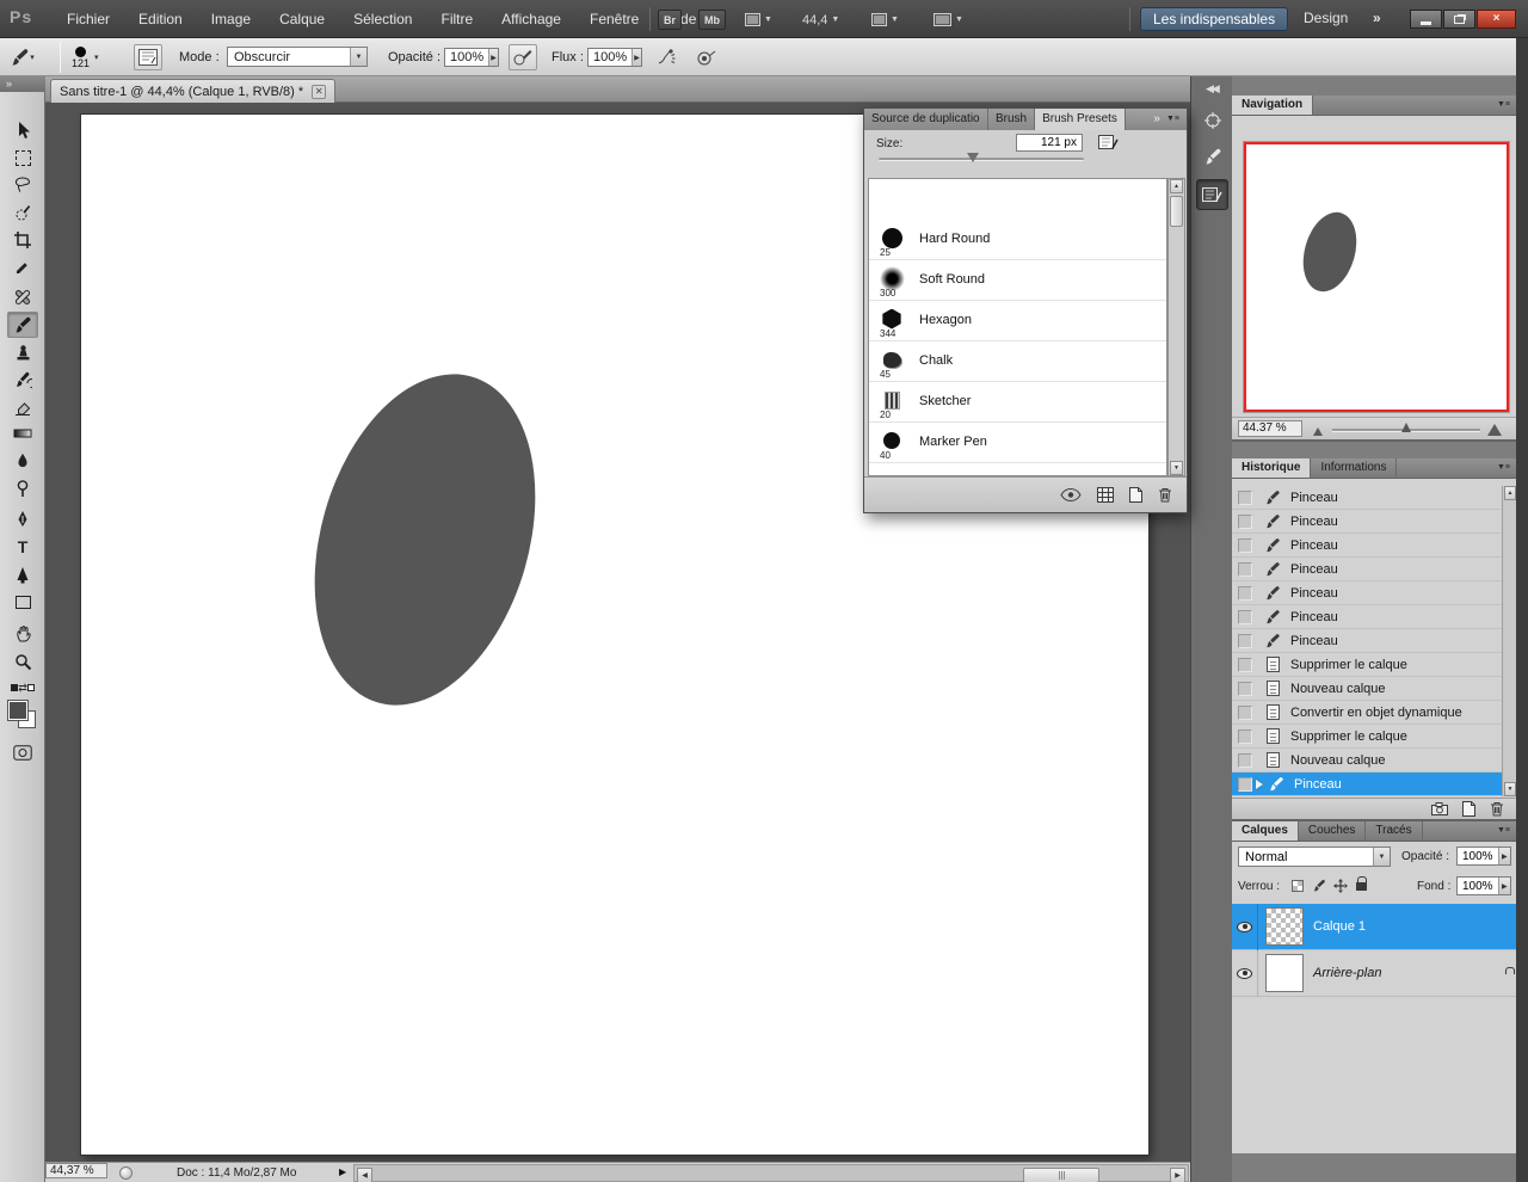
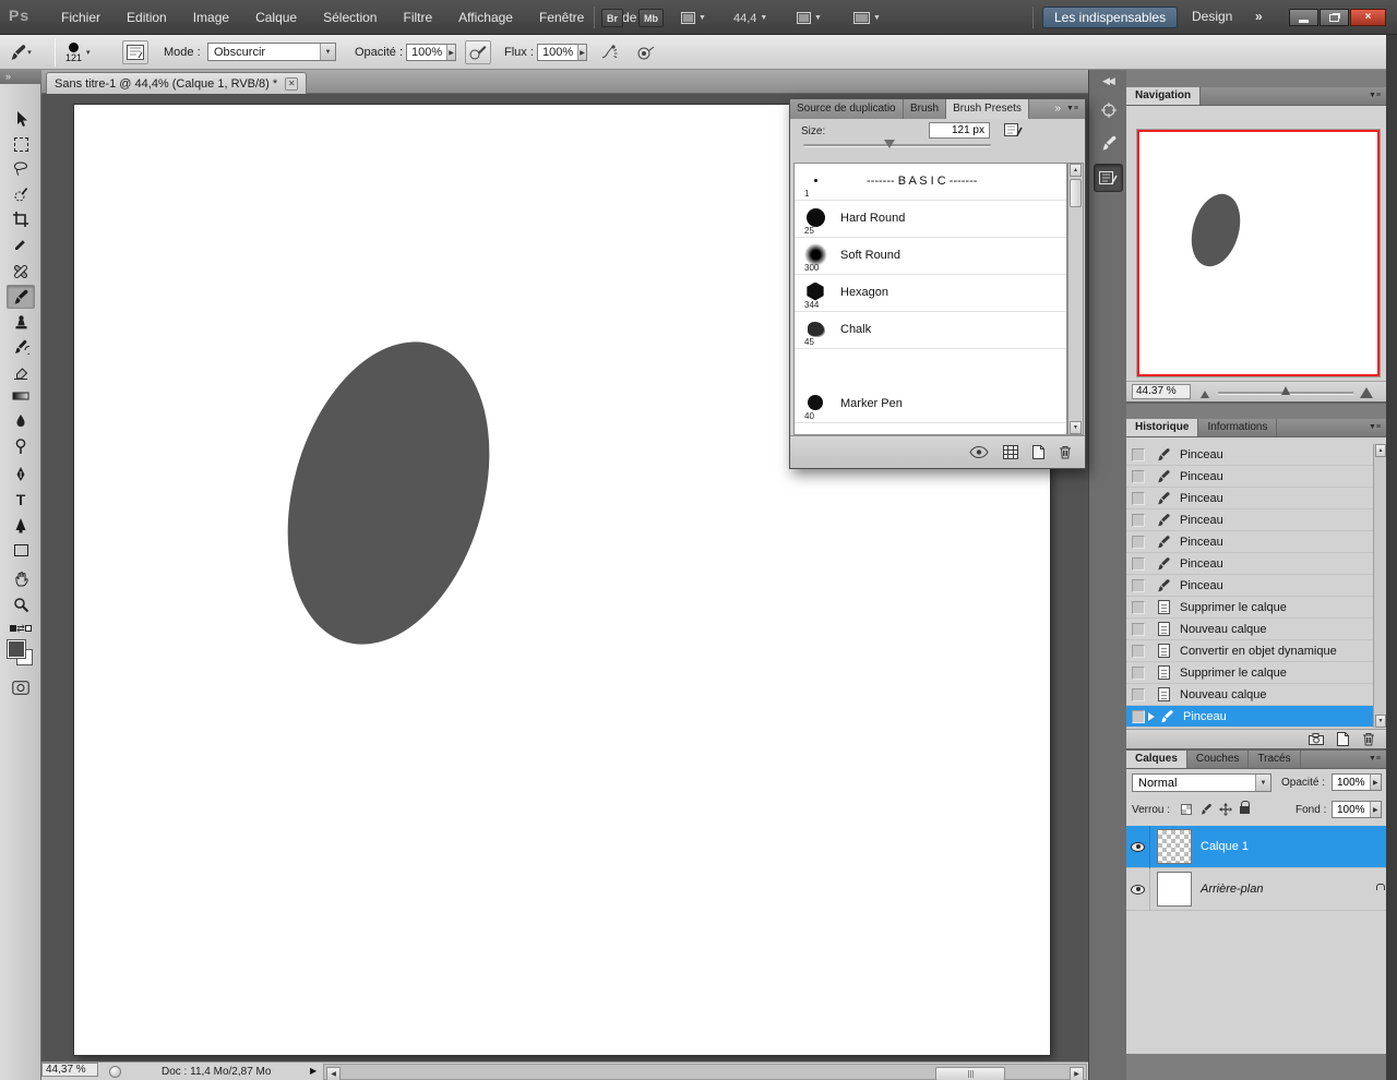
  Ps
  Fichier
  Edition
  Image
  Calque
  Sélection
  Filtre
  Affichage
  Fenêtre
  Br
  Mb
  44,4
  Les indispensables
  Design
  »
  ×
  121
  Mode :
  Obscurcir
  Opacité :
  100%
  Flux :
  100%
  »
  T
  ⇄
  Sans titre-1 @ 44,4% (Calque 1, RVB/8) *
  ✕
  44,37 %
  Doc : 11,4 Mo/2,87 Mo
  ▶
  Source de duplicatio
  Brush
  Brush Presets
  »
  Size:
  121 px
+ 1
+ ------- B A S I C -------
  25
  Hard Round
  300
  Soft Round
  344
  Hexagon
  45
  Chalk
- 20
- Sketcher
  40
  Marker Pen
  ◀◀
  Navigation
  44.37 %
  Historique
  Informations
  Pinceau
  Pinceau
  Pinceau
  Pinceau
  Pinceau
  Pinceau
  Pinceau
  Supprimer le calque
  Nouveau calque
  Convertir en objet dynamique
  Supprimer le calque
  Nouveau calque
  Pinceau
  Calques
  Couches
  Tracés
  Normal
  Opacité :
  100%
  Verrou :
  Fond :
  100%
  Calque 1
  Arrière-plan
